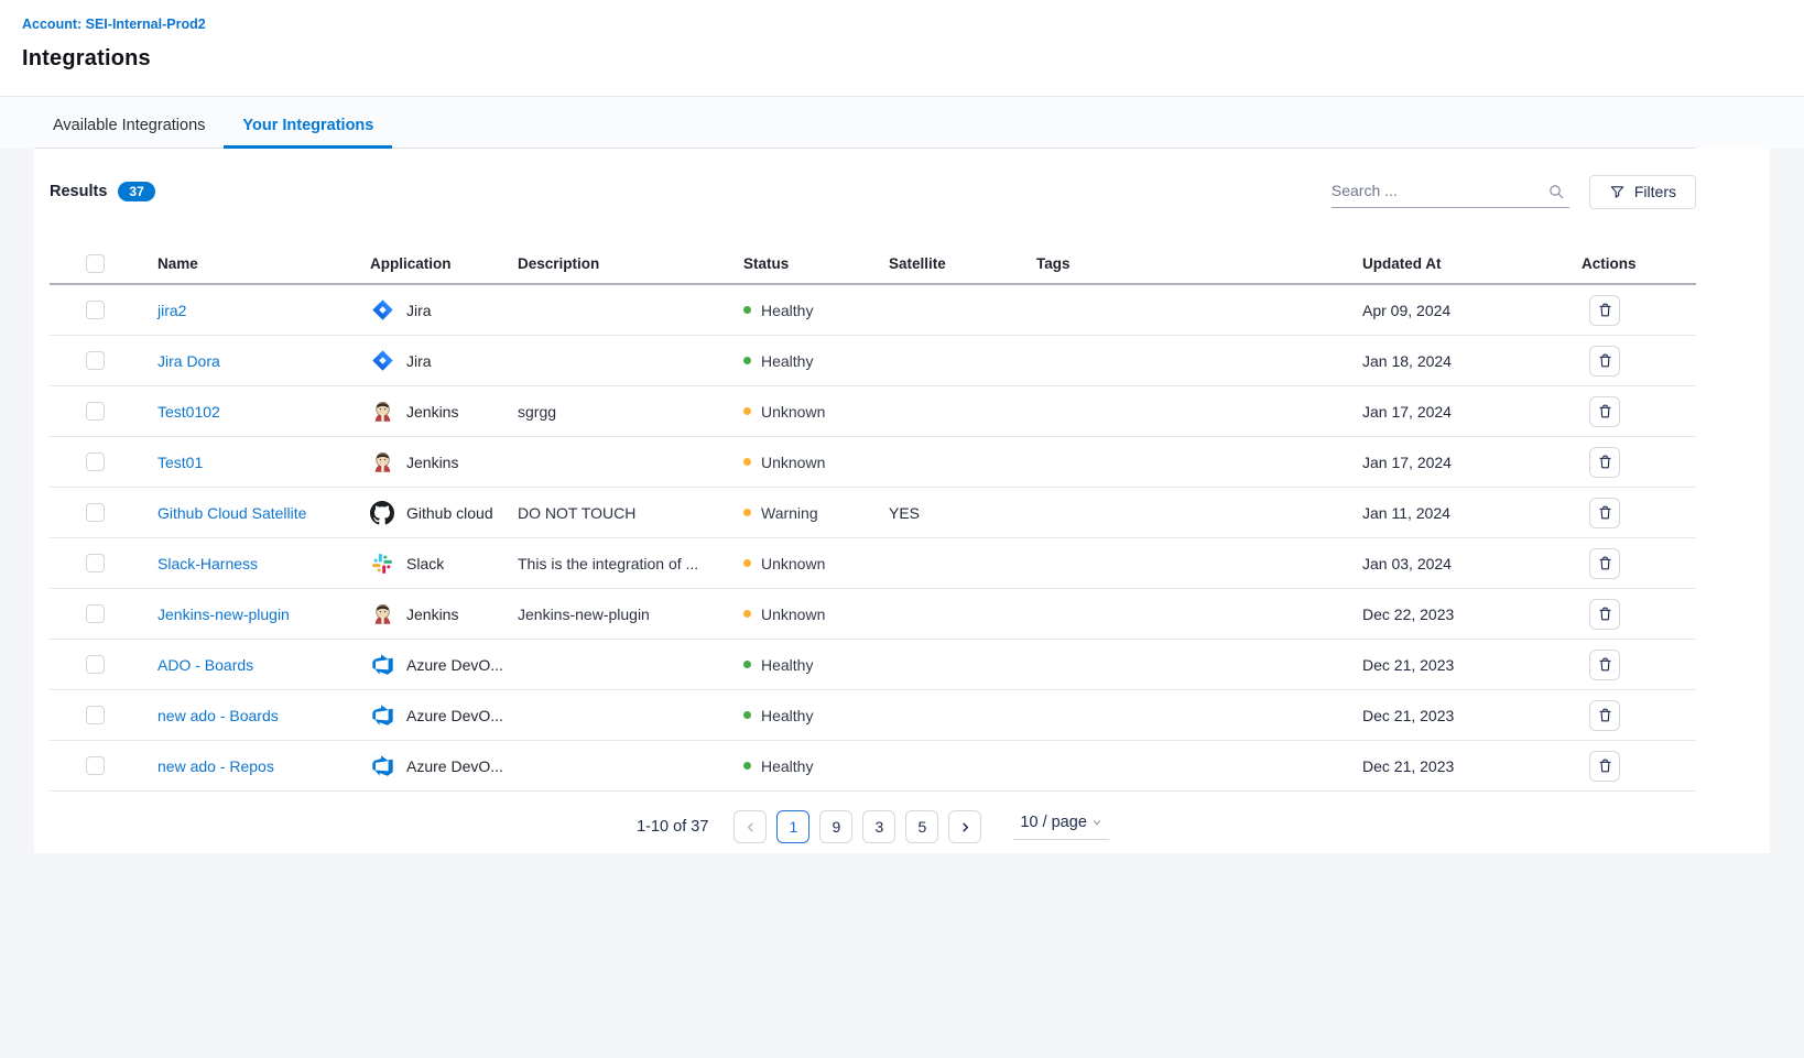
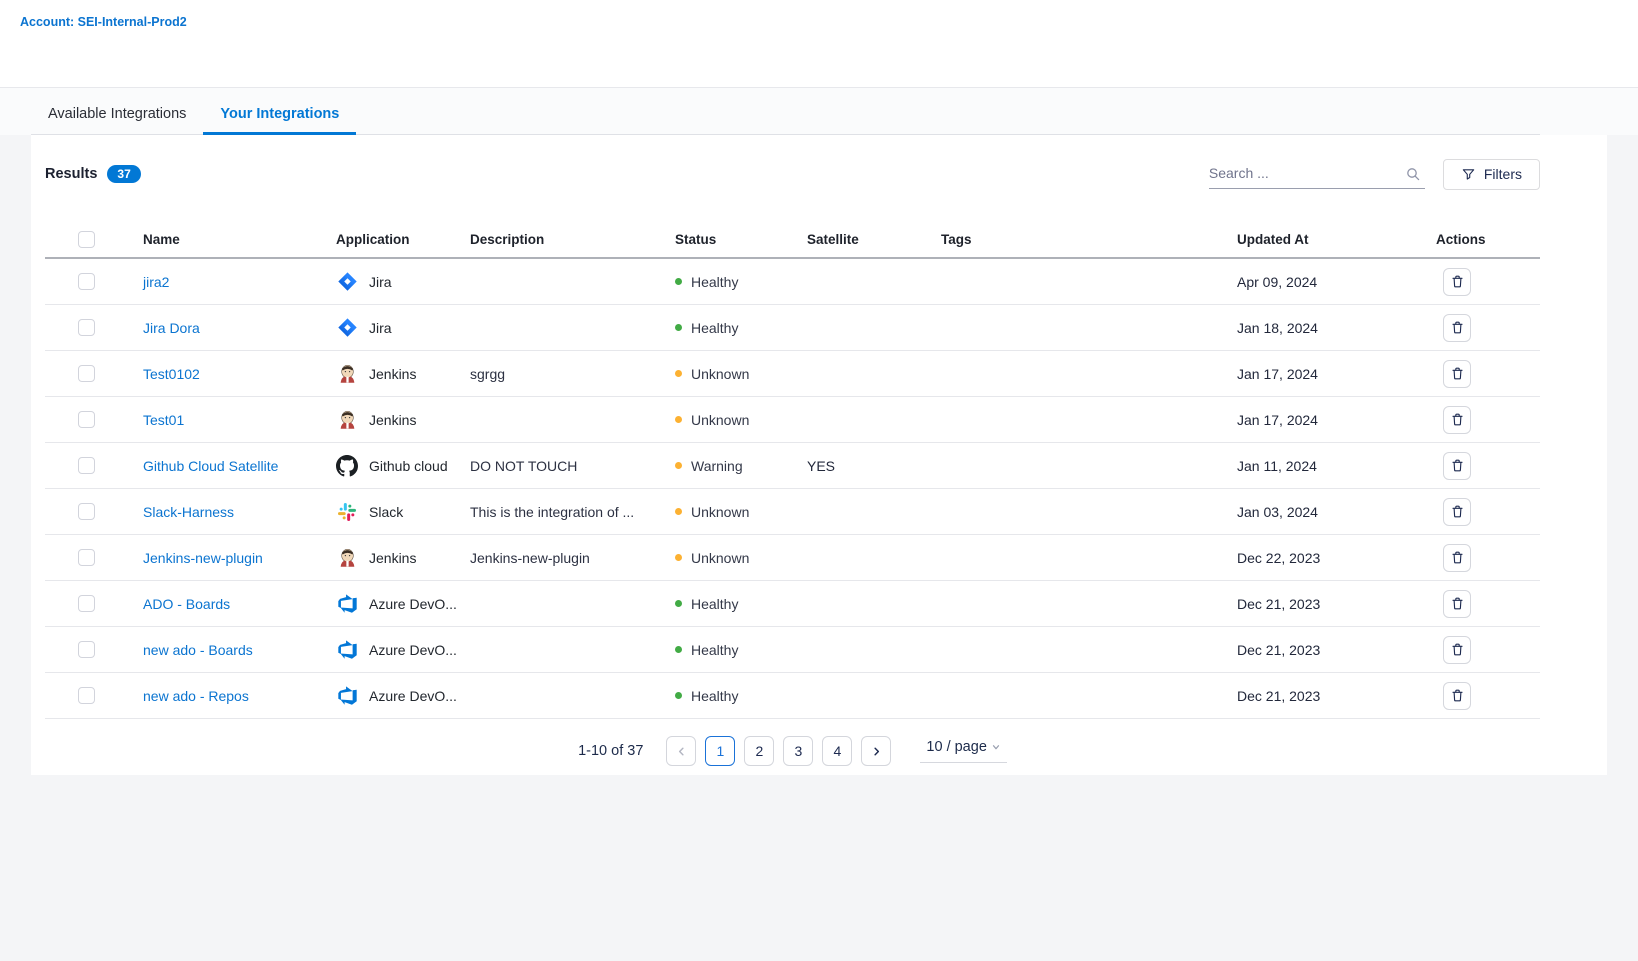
  Account: SEI-Internal-Prod2
- Integrations
  Available Integrations
  Your Integrations
  Results
  37
  Search ...
  Filters
  Name
  Application
  Description
  Status
  Satellite
  Tags
  Updated At
  Actions
  jira2
  Jira
  Healthy
  Apr 09, 2024
  Jira Dora
  Jira
  Healthy
  Jan 18, 2024
  Test0102
  Jenkins
  sgrgg
  Unknown
  Jan 17, 2024
  Test01
  Jenkins
  Unknown
  Jan 17, 2024
  Github Cloud Satellite
  Github cloud
  DO NOT TOUCH
  Warning
  YES
  Jan 11, 2024
  Slack-Harness
  Slack
  This is the integration of ...
  Unknown
  Jan 03, 2024
  Jenkins-new-plugin
  Jenkins
  Jenkins-new-plugin
  Unknown
  Dec 22, 2023
  ADO - Boards
  Azure DevO...
  Healthy
  Dec 21, 2023
  new ado - Boards
  Azure DevO...
  Healthy
  Dec 21, 2023
  new ado - Repos
  Azure DevO...
  Healthy
  Dec 21, 2023
  1-10 of 37
  1
- 9
+ 2
  3
- 5
+ 4
  10 / page
